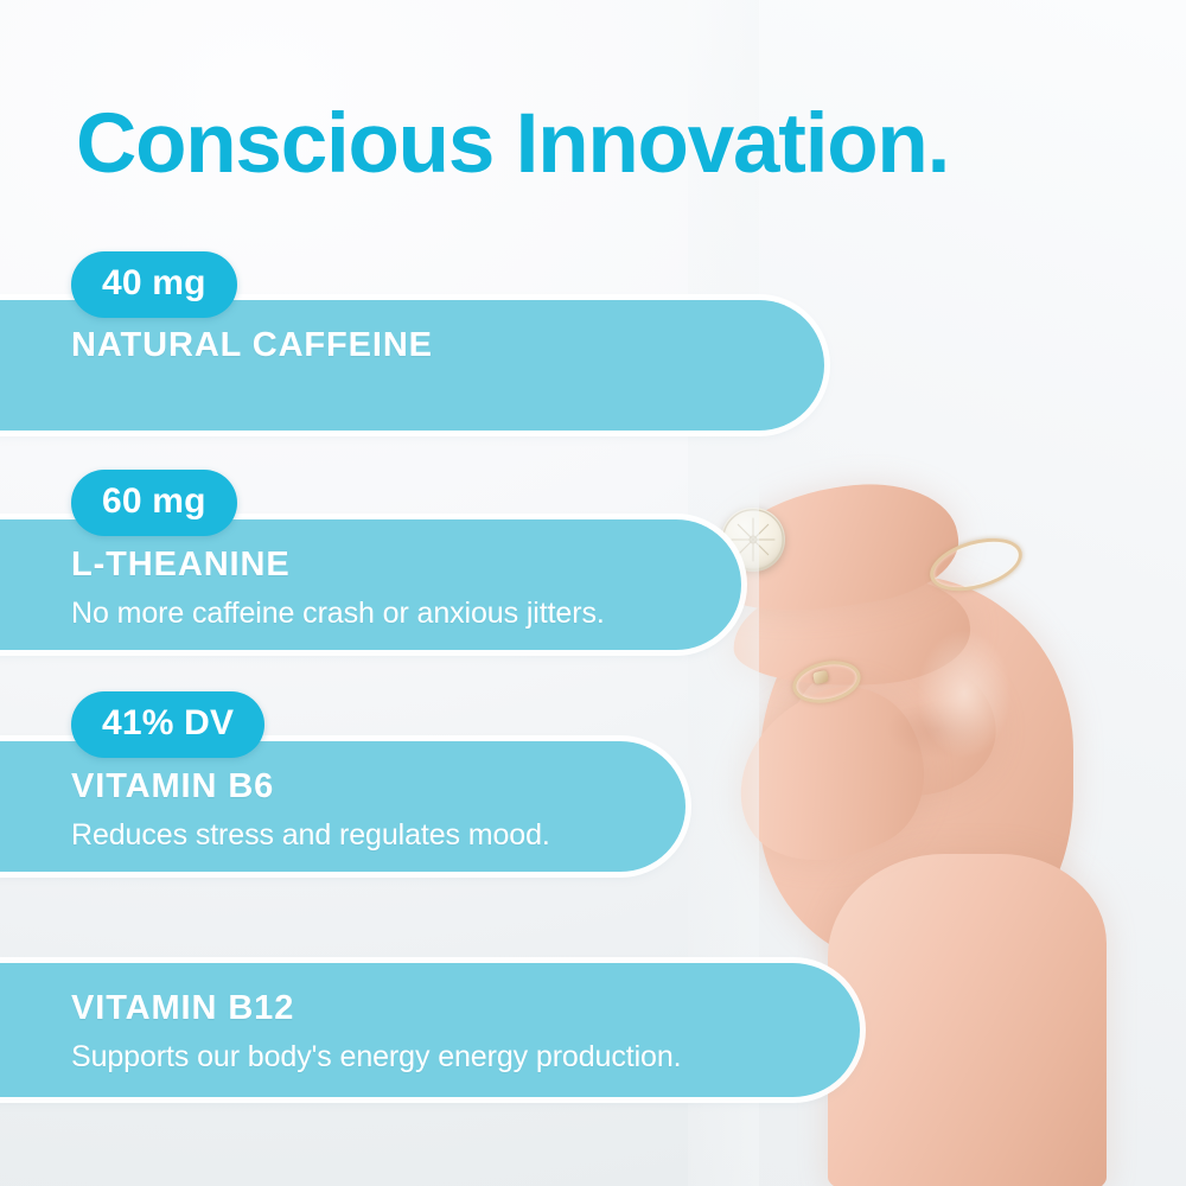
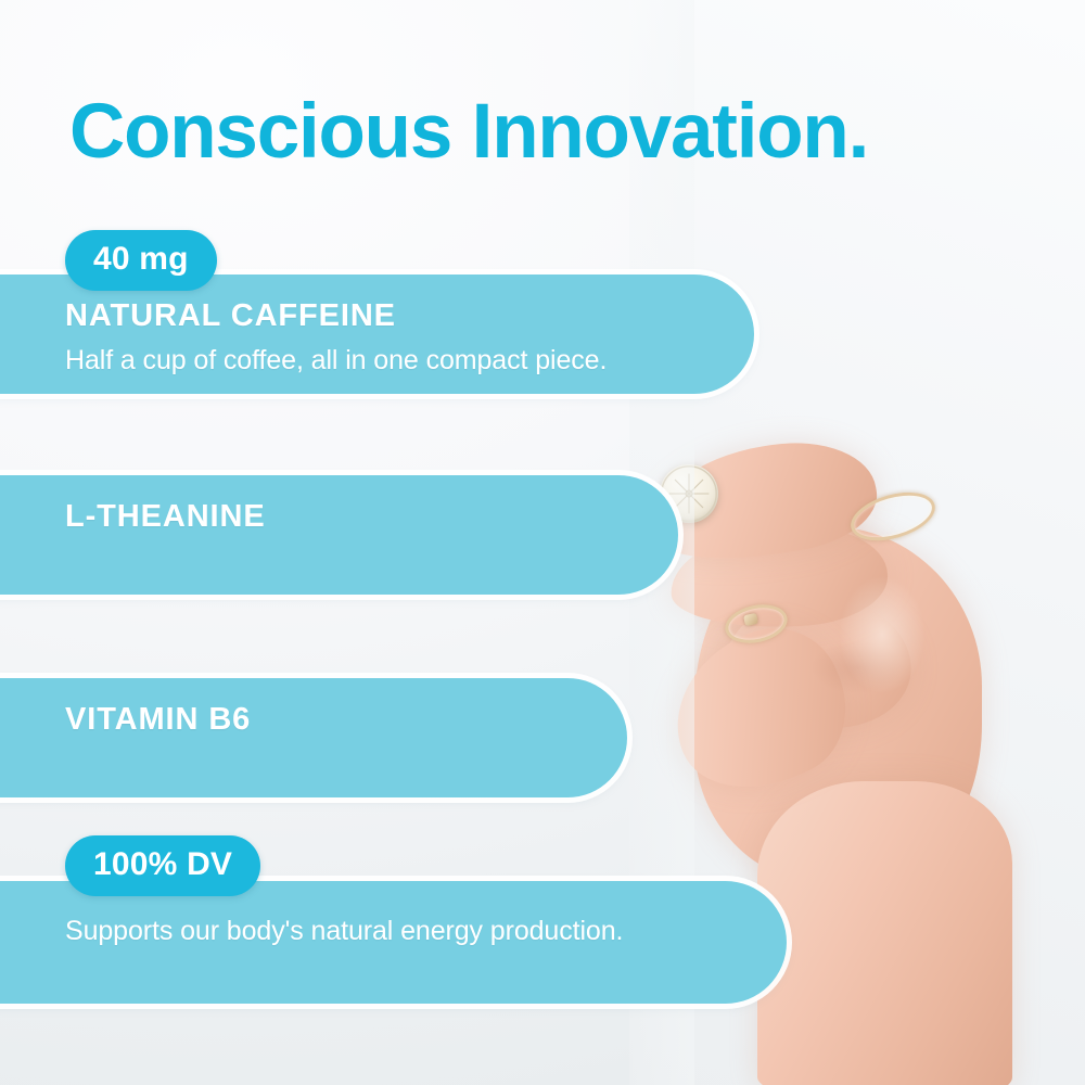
  Conscious Innovation.
  NATURAL CAFFEINE
+ Half a cup of coffee, all in one compact piece.
  40 mg
  L-THEANINE
- No more caffeine crash or anxious jitters.
- 60 mg
  VITAMIN B6
- Reduces stress and regulates mood.
- 41% DV
- VITAMIN B12
- Supports our body's energy energy production.
+ Supports our body's natural energy production.
+ 100% DV
